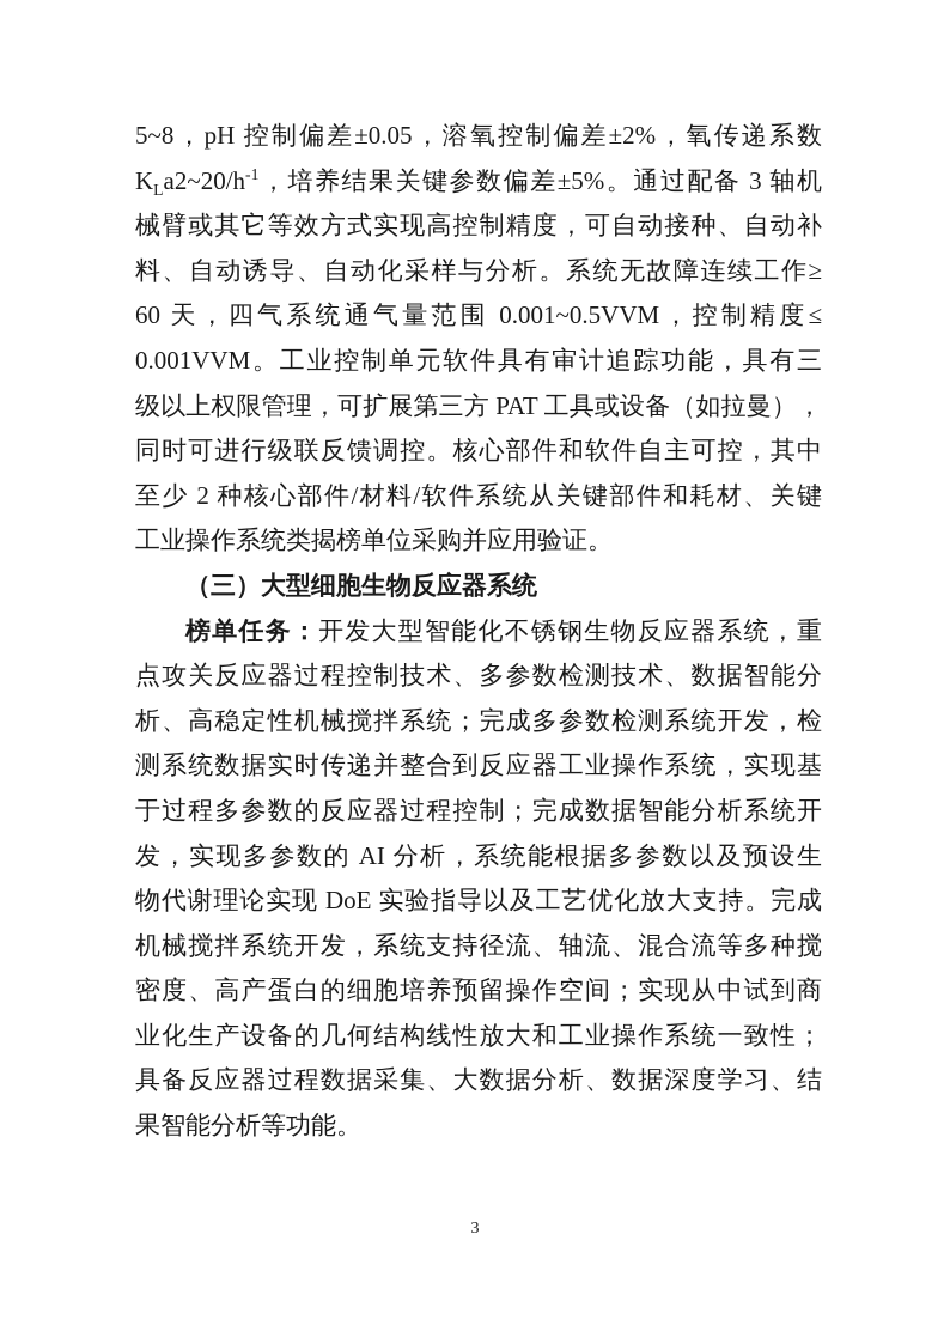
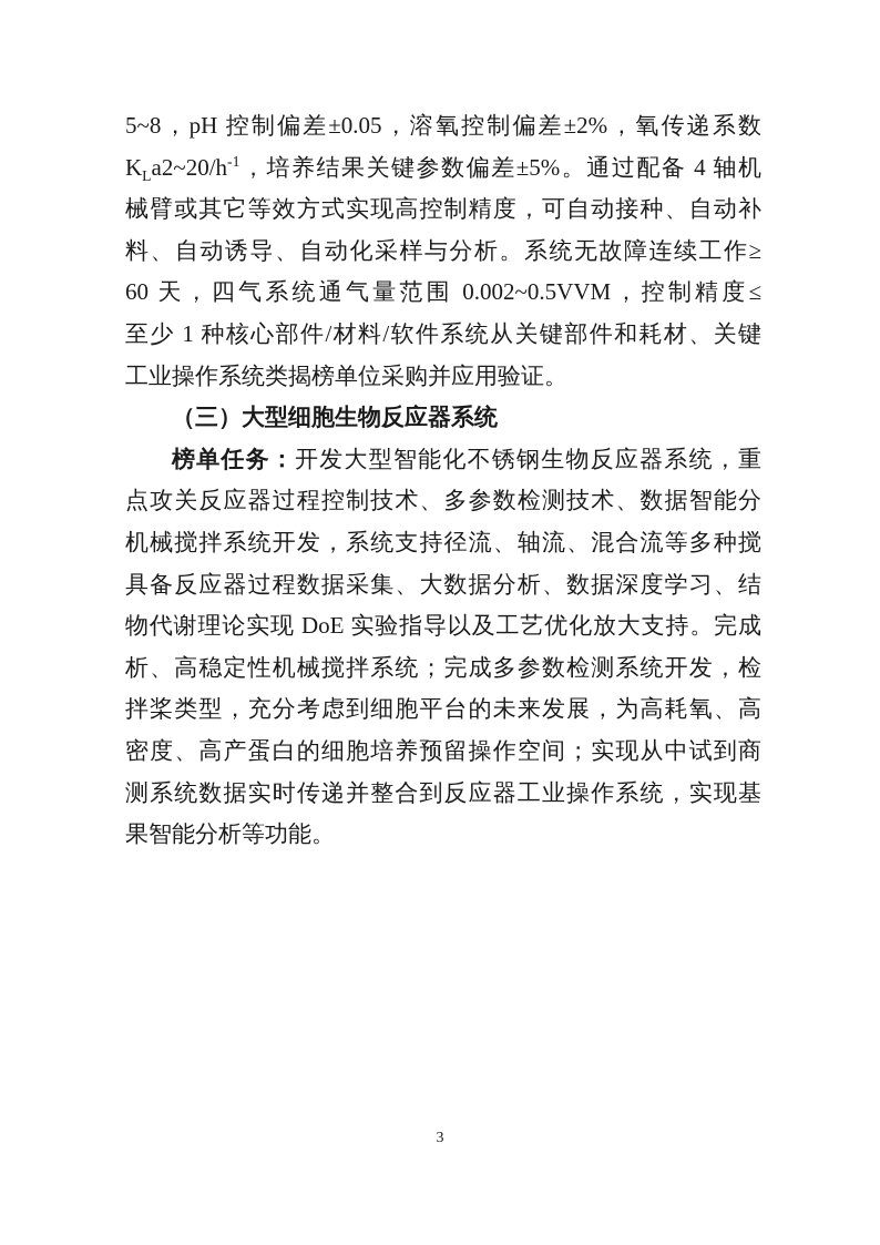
  5~8，pH 控制偏差±0.05，溶氧控制偏差±2%，氧传递系数
- KLa2~20/h-1，培养结果关键参数偏差±5%。通过配备 3 轴机
+ KLa2~20/h-1，培养结果关键参数偏差±5%。通过配备 4 轴机
  械臂或其它等效方式实现高控制精度，可自动接种、自动补
  料、自动诱导、自动化采样与分析。系统无故障连续工作≥
- 60 天，四气系统通气量范围 0.001~0.5VVM，控制精度≤
+ 60 天，四气系统通气量范围 0.002~0.5VVM，控制精度≤
- 0.001VVM。工业控制单元软件具有审计追踪功能，具有三
- 级以上权限管理，可扩展第三方 PAT 工具或设备（如拉曼），
- 同时可进行级联反馈调控。核心部件和软件自主可控，其中
- 至少 2 种核心部件/材料/软件系统从关键部件和耗材、关键
+ 至少 1 种核心部件/材料/软件系统从关键部件和耗材、关键
  工业操作系统类揭榜单位采购并应用验证。
  （三）大型细胞生物反应器系统
  榜单任务：开发大型智能化不锈钢生物反应器系统，重
  点攻关反应器过程控制技术、多参数检测技术、数据智能分
- 析、高稳定性机械搅拌系统；完成多参数检测系统开发，检
+ 机械搅拌系统开发，系统支持径流、轴流、混合流等多种搅
- 测系统数据实时传递并整合到反应器工业操作系统，实现基
+ 具备反应器过程数据采集、大数据分析、数据深度学习、结
- 于过程多参数的反应器过程控制；完成数据智能分析系统开
- 发，实现多参数的 AI 分析，系统能根据多参数以及预设生
  物代谢理论实现 DoE 实验指导以及工艺优化放大支持。完成
- 机械搅拌系统开发，系统支持径流、轴流、混合流等多种搅
+ 析、高稳定性机械搅拌系统；完成多参数检测系统开发，检
+ 拌桨类型，充分考虑到细胞平台的未来发展，为高耗氧、高
  密度、高产蛋白的细胞培养预留操作空间；实现从中试到商
- 业化生产设备的几何结构线性放大和工业操作系统一致性；
- 具备反应器过程数据采集、大数据分析、数据深度学习、结
+ 测系统数据实时传递并整合到反应器工业操作系统，实现基
  果智能分析等功能。
  3
